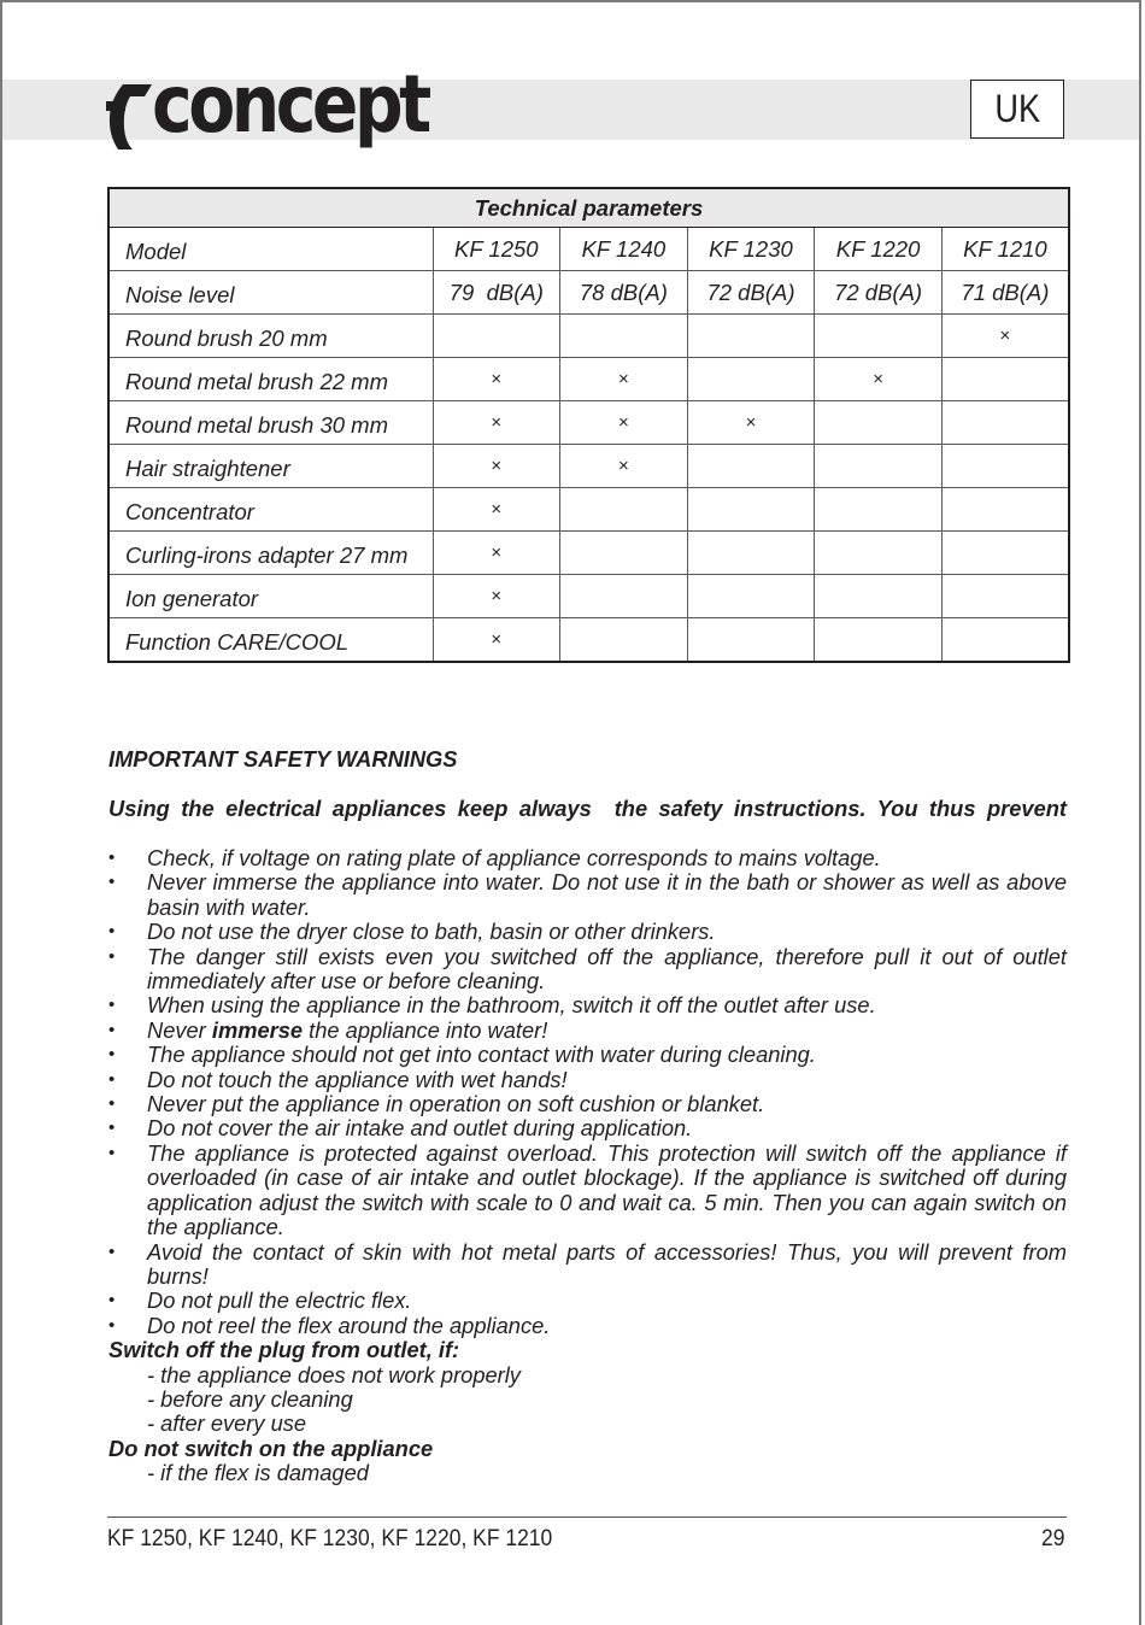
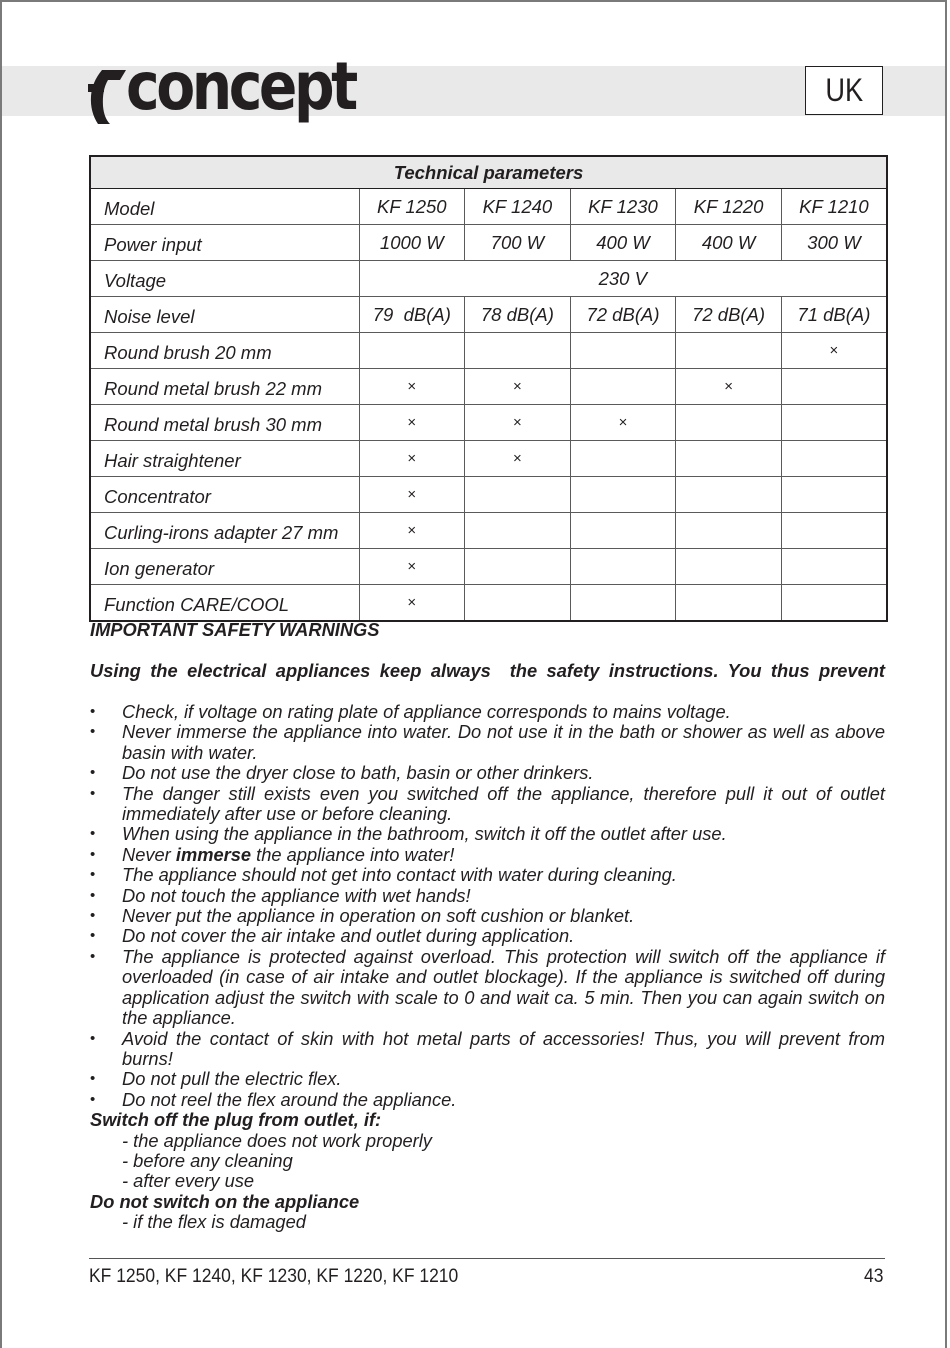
  concept
  UK
  Technical parameters
  Model	KF 1250	KF 1240	KF 1230	KF 1220	KF 1210
+ Power input	1000 W	700 W	400 W	400 W	300 W
+ Voltage	230 V
  Noise level	79 dB(A)	78 dB(A)	72 dB(A)	72 dB(A)	71 dB(A)
  Round brush 20 mm					×
  Round metal brush 22 mm	×	×		×
  Round metal brush 30 mm	×	×	×
  Hair straightener	×	×
  Concentrator	×
  Curling-irons adapter 27 mm	×
  Ion generator	×
  Function CARE/COOL	×
  IMPORTANT SAFETY WARNINGS
  Using the electrical appliances keep always the safety instructions. You thus prevent
  •
  Check, if voltage on rating plate of appliance corresponds to mains voltage.
  •
  Never immerse the appliance into water. Do not use it in the bath or shower as well as above basin with water.
  •
  Do not use the dryer close to bath, basin or other drinkers.
  •
  The danger still exists even you switched off the appliance, therefore pull it out of outlet immediately after use or before cleaning.
  •
  When using the appliance in the bathroom, switch it off the outlet after use.
  •
  Never immerse the appliance into water!
  •
  The appliance should not get into contact with water during cleaning.
  •
  Do not touch the appliance with wet hands!
  •
  Never put the appliance in operation on soft cushion or blanket.
  •
  Do not cover the air intake and outlet during application.
  •
  The appliance is protected against overload. This protection will switch off the appliance if overloaded (in case of air intake and outlet blockage). If the appliance is switched off during application adjust the switch with scale to 0 and wait ca. 5 min. Then you can again switch on the appliance.
  •
  Avoid the contact of skin with hot metal parts of accessories! Thus, you will prevent from burns!
  •
  Do not pull the electric flex.
  •
  Do not reel the flex around the appliance.
  Switch off the plug from outlet, if:
  - the appliance does not work properly
  - before any cleaning
  - after every use
  Do not switch on the appliance
  - if the flex is damaged
  KF 1250, KF 1240, KF 1230, KF 1220, KF 1210
- 29
+ 43
